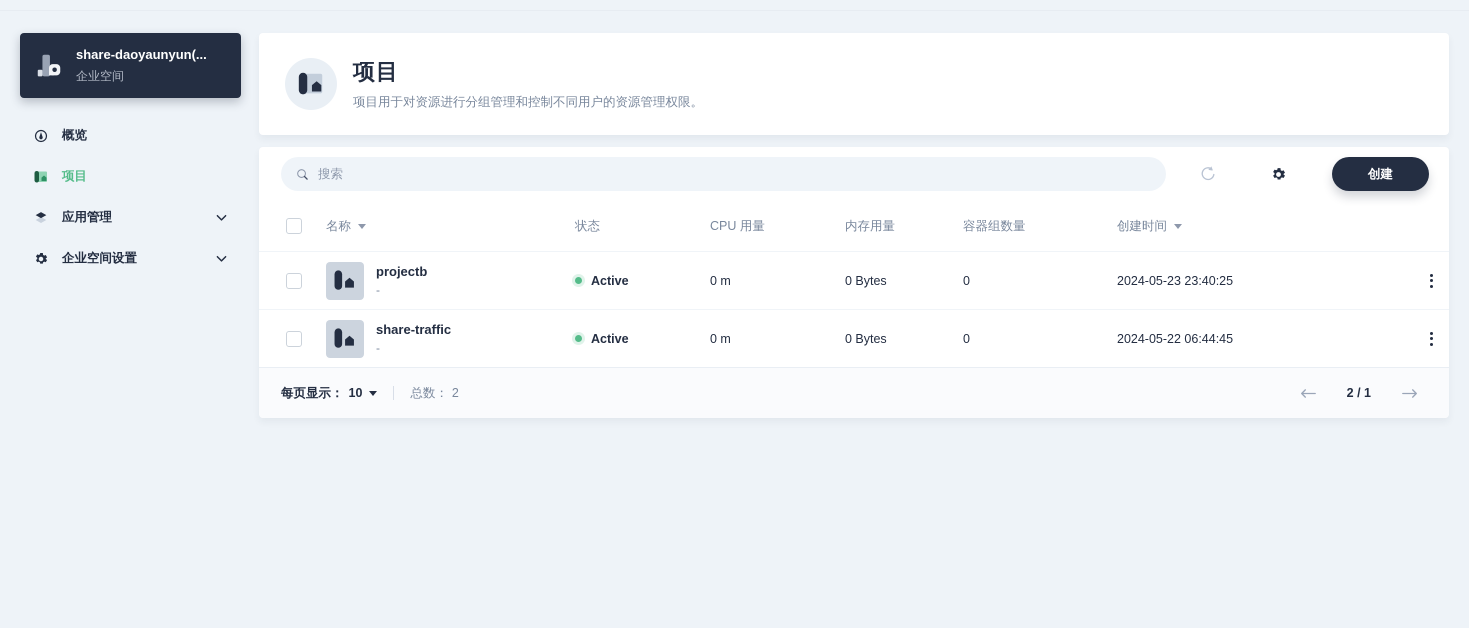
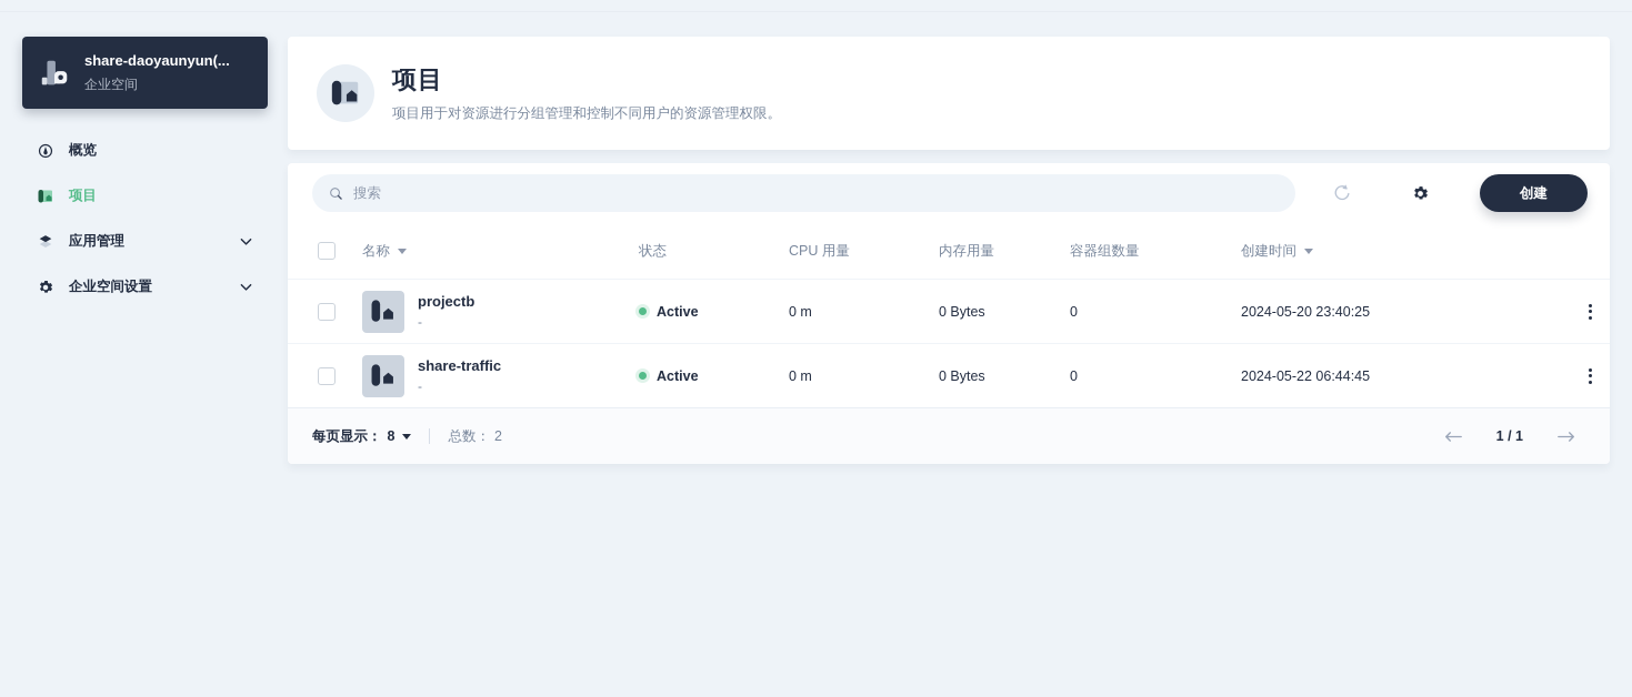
  share-daoyaunyun(...
  企业空间
  概览
  项目
  应用管理
  企业空间设置
  项目
  项目用于对资源进行分组管理和控制不同用户的资源管理权限。
  搜索
  创建
  名称
  状态
  CPU 用量
  内存用量
  容器组数量
  创建时间
  projectb
  -
  Active
  0 m
  0 Bytes
  0
- 2024-05-23 23:40:25
+ 2024-05-20 23:40:25
  share-traffic
  -
  Active
  0 m
  0 Bytes
  0
  2024-05-22 06:44:45
  每页显示：
- 10
+ 8
  总数： 2
- 2 / 1
+ 1 / 1
